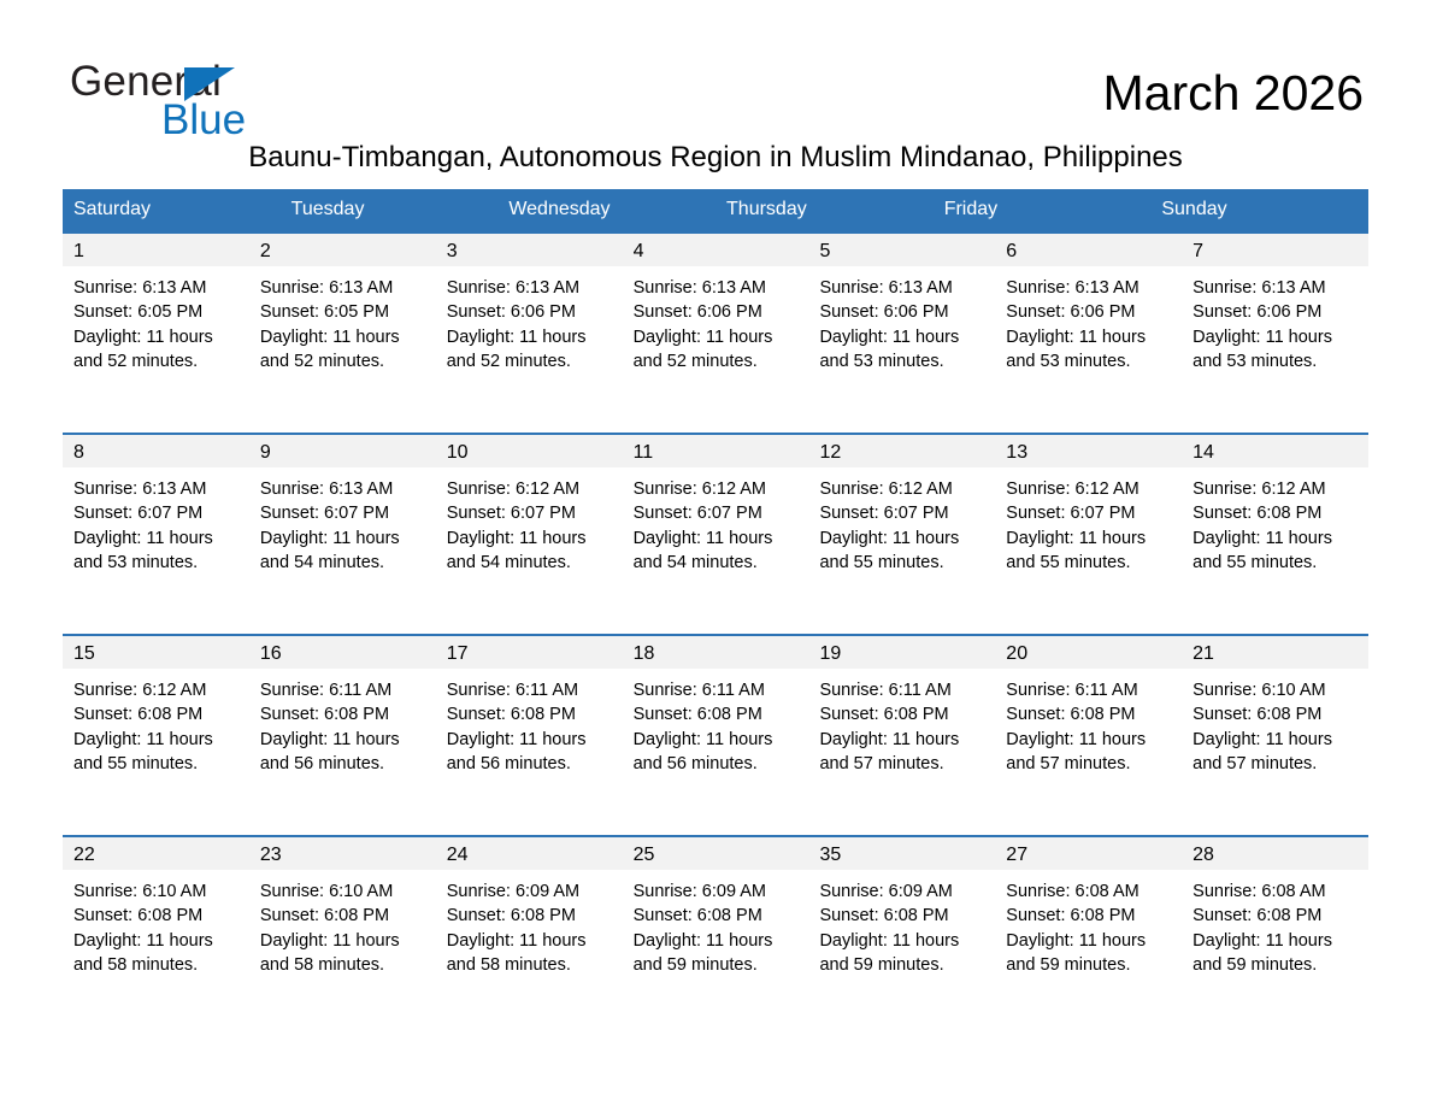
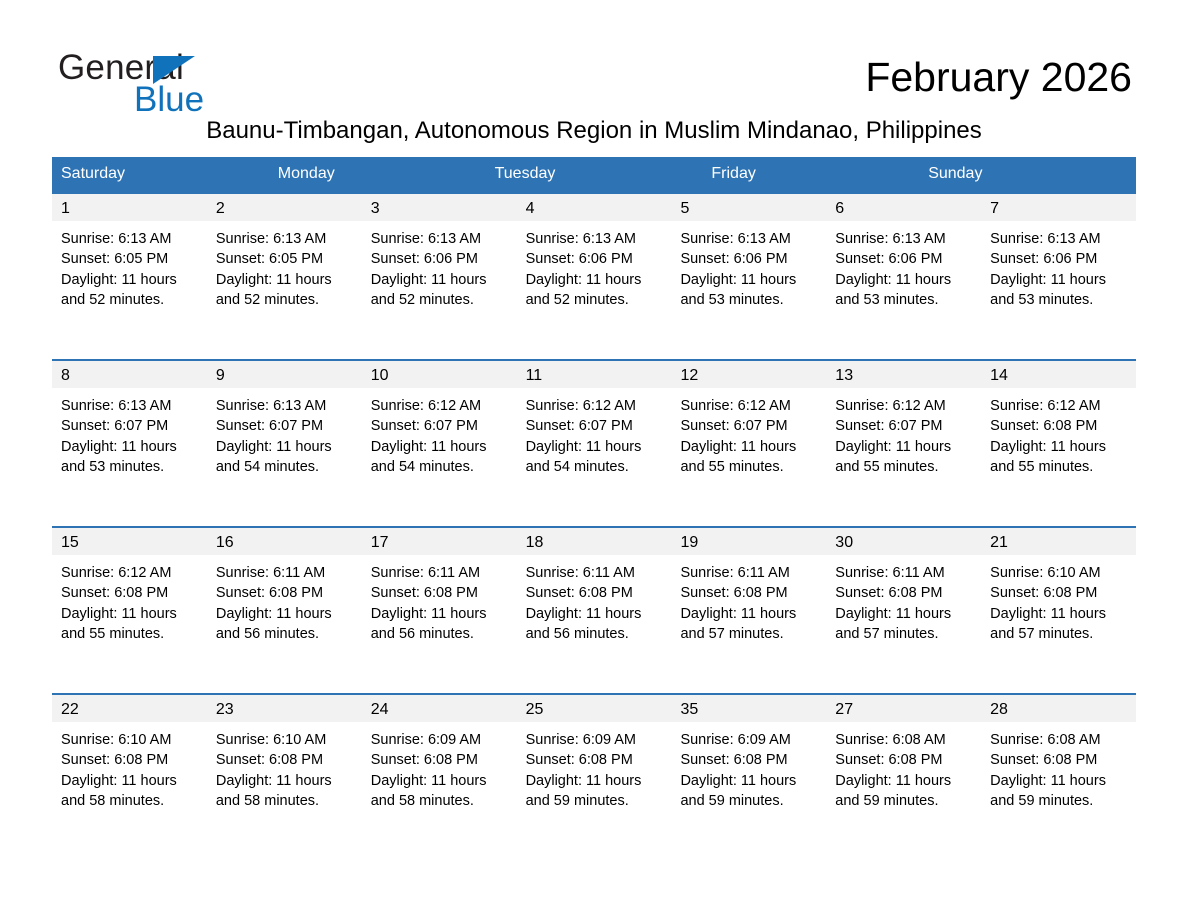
  General
  Blue
- March 2026
+ February 2026
  Baunu-Timbangan, Autonomous Region in Muslim Mindanao, Philippines
  Saturday
+ Monday
  Tuesday
- Wednesday
- Thursday
  Friday
  Sunday
  1
  Sunrise: 6:13 AM
  Sunset: 6:05 PM
  Daylight: 11 hours
  and 52 minutes.
  2
  Sunrise: 6:13 AM
  Sunset: 6:05 PM
  Daylight: 11 hours
  and 52 minutes.
  3
  Sunrise: 6:13 AM
  Sunset: 6:06 PM
  Daylight: 11 hours
  and 52 minutes.
  4
  Sunrise: 6:13 AM
  Sunset: 6:06 PM
  Daylight: 11 hours
  and 52 minutes.
  5
  Sunrise: 6:13 AM
  Sunset: 6:06 PM
  Daylight: 11 hours
  and 53 minutes.
  6
  Sunrise: 6:13 AM
  Sunset: 6:06 PM
  Daylight: 11 hours
  and 53 minutes.
  7
  Sunrise: 6:13 AM
  Sunset: 6:06 PM
  Daylight: 11 hours
  and 53 minutes.
  8
  Sunrise: 6:13 AM
  Sunset: 6:07 PM
  Daylight: 11 hours
  and 53 minutes.
  9
  Sunrise: 6:13 AM
  Sunset: 6:07 PM
  Daylight: 11 hours
  and 54 minutes.
  10
  Sunrise: 6:12 AM
  Sunset: 6:07 PM
  Daylight: 11 hours
  and 54 minutes.
  11
  Sunrise: 6:12 AM
  Sunset: 6:07 PM
  Daylight: 11 hours
  and 54 minutes.
  12
  Sunrise: 6:12 AM
  Sunset: 6:07 PM
  Daylight: 11 hours
  and 55 minutes.
  13
  Sunrise: 6:12 AM
  Sunset: 6:07 PM
  Daylight: 11 hours
  and 55 minutes.
  14
  Sunrise: 6:12 AM
  Sunset: 6:08 PM
  Daylight: 11 hours
  and 55 minutes.
  15
  Sunrise: 6:12 AM
  Sunset: 6:08 PM
  Daylight: 11 hours
  and 55 minutes.
  16
  Sunrise: 6:11 AM
  Sunset: 6:08 PM
  Daylight: 11 hours
  and 56 minutes.
  17
  Sunrise: 6:11 AM
  Sunset: 6:08 PM
  Daylight: 11 hours
  and 56 minutes.
  18
  Sunrise: 6:11 AM
  Sunset: 6:08 PM
  Daylight: 11 hours
  and 56 minutes.
  19
  Sunrise: 6:11 AM
  Sunset: 6:08 PM
  Daylight: 11 hours
  and 57 minutes.
- 20
+ 30
  Sunrise: 6:11 AM
  Sunset: 6:08 PM
  Daylight: 11 hours
  and 57 minutes.
  21
  Sunrise: 6:10 AM
  Sunset: 6:08 PM
  Daylight: 11 hours
  and 57 minutes.
  22
  Sunrise: 6:10 AM
  Sunset: 6:08 PM
  Daylight: 11 hours
  and 58 minutes.
  23
  Sunrise: 6:10 AM
  Sunset: 6:08 PM
  Daylight: 11 hours
  and 58 minutes.
  24
  Sunrise: 6:09 AM
  Sunset: 6:08 PM
  Daylight: 11 hours
  and 58 minutes.
  25
  Sunrise: 6:09 AM
  Sunset: 6:08 PM
  Daylight: 11 hours
  and 59 minutes.
  35
  Sunrise: 6:09 AM
  Sunset: 6:08 PM
  Daylight: 11 hours
  and 59 minutes.
  27
  Sunrise: 6:08 AM
  Sunset: 6:08 PM
  Daylight: 11 hours
  and 59 minutes.
  28
  Sunrise: 6:08 AM
  Sunset: 6:08 PM
  Daylight: 11 hours
  and 59 minutes.
